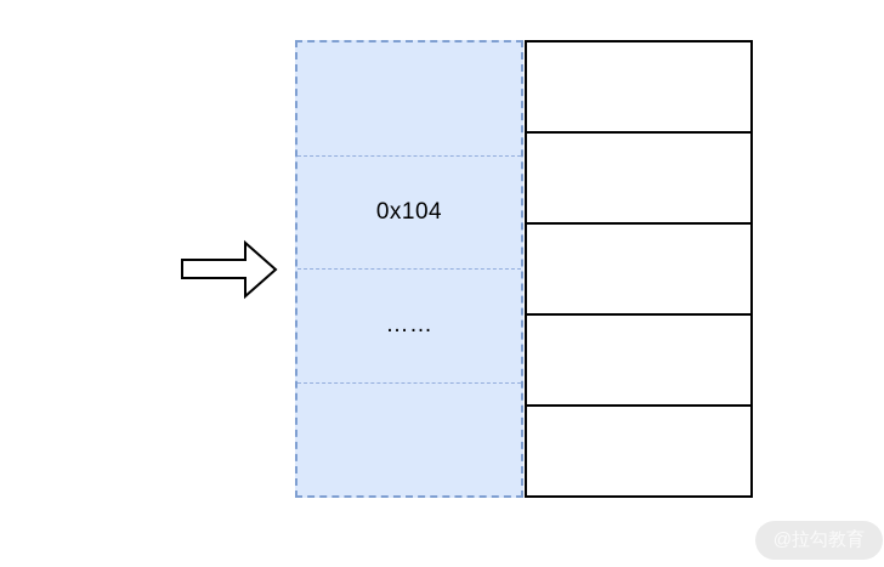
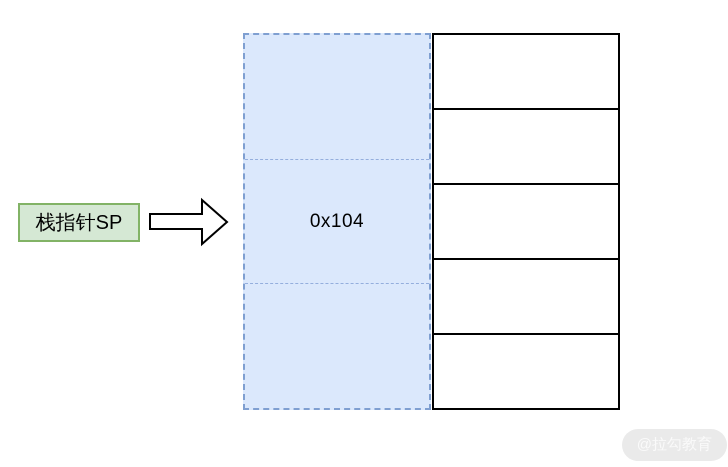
+ 栈指针SP
  0x104
- ……
